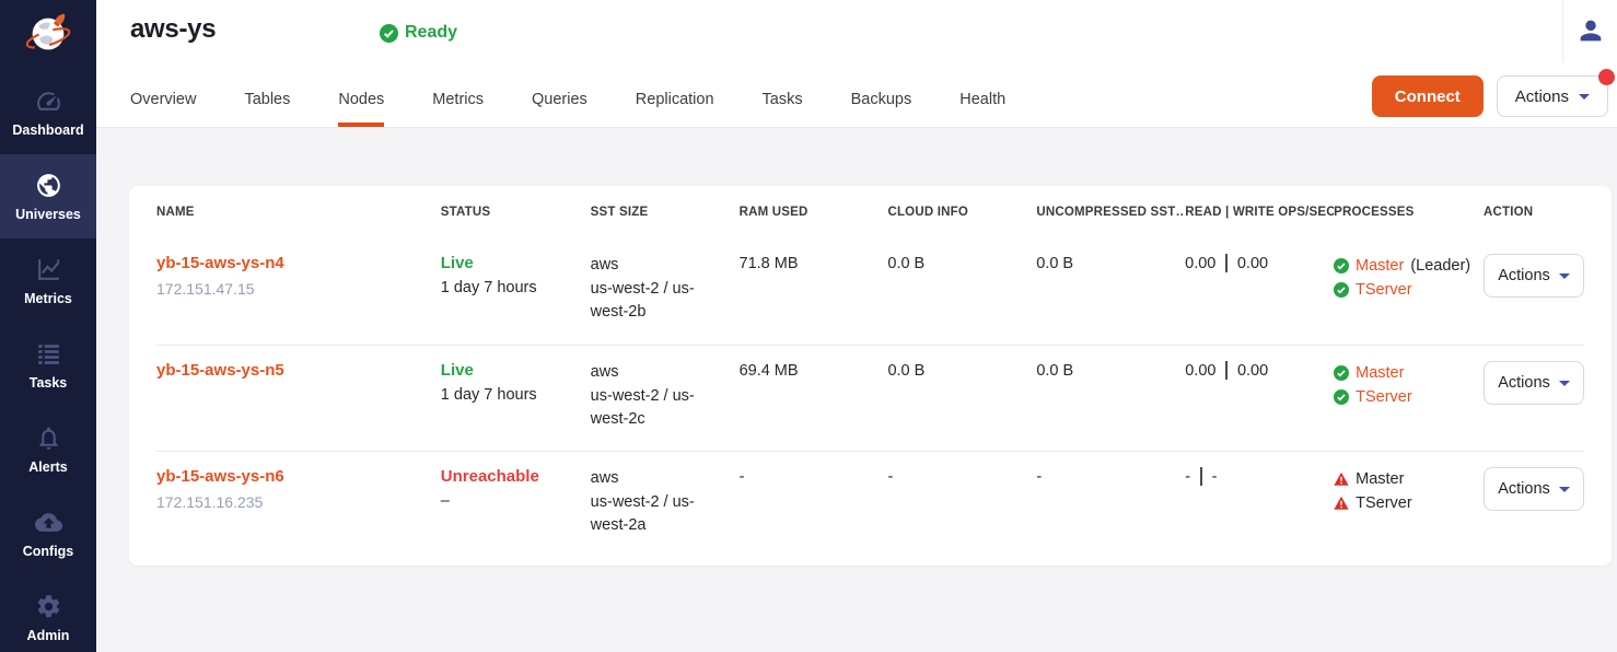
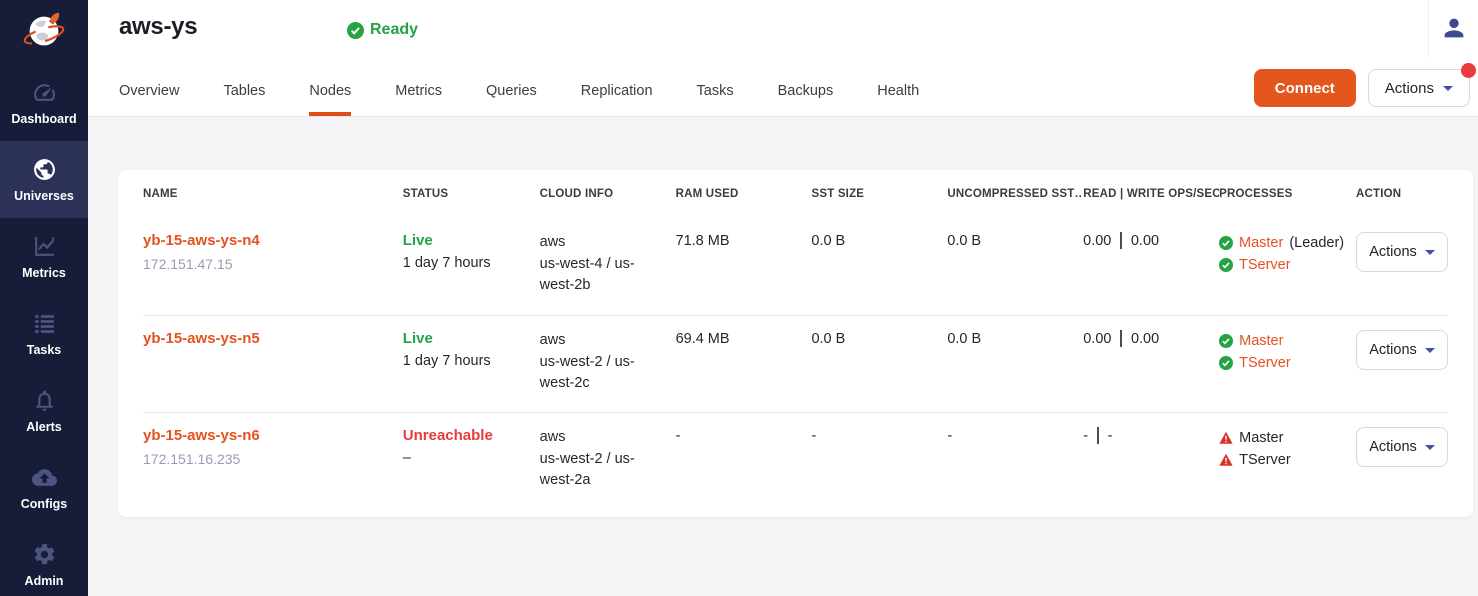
  Dashboard
  Universes
  Metrics
  Tasks
  Alerts
  Configs
  Admin
  aws-ys
  Ready
  Overview
  Tables
  Nodes
  Metrics
  Queries
  Replication
  Tasks
  Backups
  Health
  Connect
  Actions
  NAME
  STATUS
- SST SIZE
+ CLOUD INFO
  RAM USED
- CLOUD INFO
+ SST SIZE
  UNCOMPRESSED SST…
  READ | WRITE OPS/SEC
  PROCESSES
  ACTION
  yb-15-aws-ys-n4
  172.151.47.15
  Live
  1 day 7 hours
  aws
- us-west-2 / us-west-2b
+ us-west-4 / us-west-2b
  71.8 MB
  0.0 B
  0.0 B
  0.00
  0.00
  Master
  (Leader)
  TServer
  Actions
  yb-15-aws-ys-n5
  Live
  1 day 7 hours
  aws
  us-west-2 / us-west-2c
  69.4 MB
  0.0 B
  0.0 B
  0.00
  0.00
  Master
  TServer
  Actions
  yb-15-aws-ys-n6
  172.151.16.235
  Unreachable
  –
  aws
  us-west-2 / us-west-2a
  -
  -
  -
  -
  -
  Master
  TServer
  Actions
